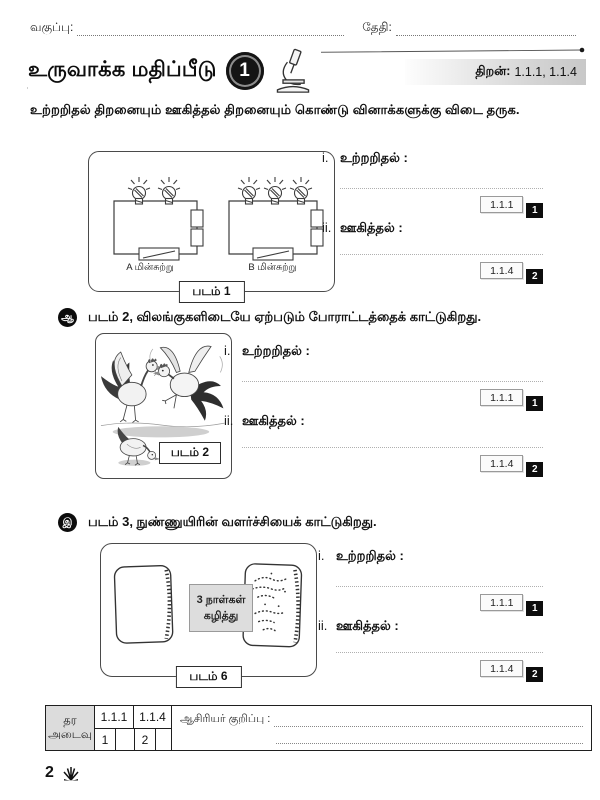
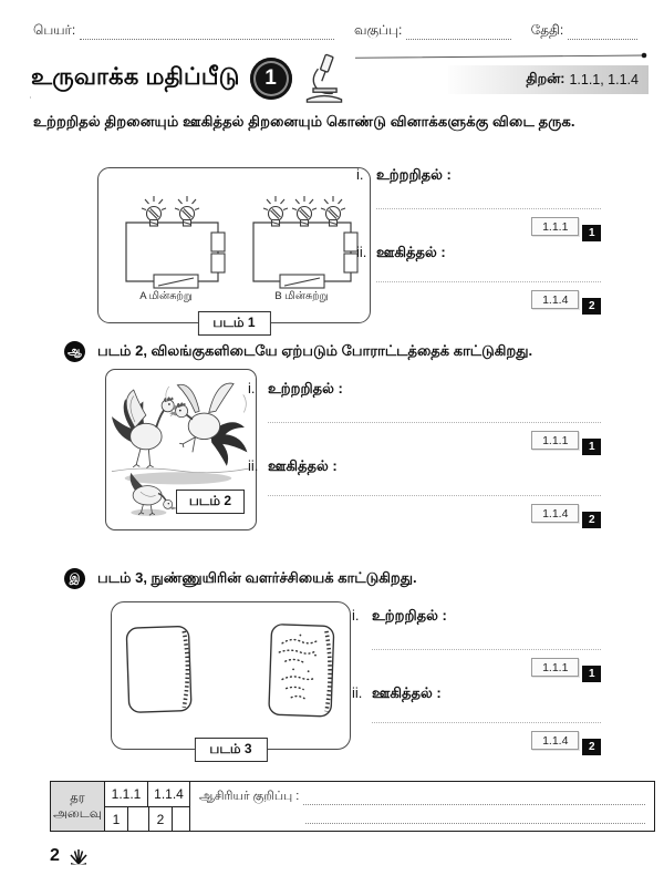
+ பெயர்:
  வகுப்பு:
  தேதி:
  உருவாக்க மதிப்பீடு
  1
  திறன்:
  1.1.1, 1.1.4
  உற்றறிதல் திறனையும் ஊகித்தல் திறனையும் கொண்டு வினாக்களுக்கு விடை தருக.
  A மின்சுற்று
  B மின்சுற்று
  படம் 1
  i.
  உற்றறிதல் :
  1.1.1
  1
  ii.
  ஊகித்தல் :
  1.1.4
  2
  ஆ
  படம் 2, விலங்குகளிடையே ஏற்படும் போராட்டத்தைக் காட்டுகிறது.
  படம் 2
  i.
  உற்றறிதல் :
  1.1.1
  1
  ii.
  ஊகித்தல் :
  1.1.4
  2
  இ
  படம் 3, நுண்ணுயிரின் வளர்ச்சியைக் காட்டுகிறது.
- 3 நாள்கள்
- கழித்து
- படம் 6
+ படம் 3
  i.
  உற்றறிதல் :
  1.1.1
  1
  ii.
  ஊகித்தல் :
  1.1.4
  2
  தர
  அடைவு
  1.1.1
  1.1.4
  1
  2
  ஆசிரியர் குறிப்பு :
  2
